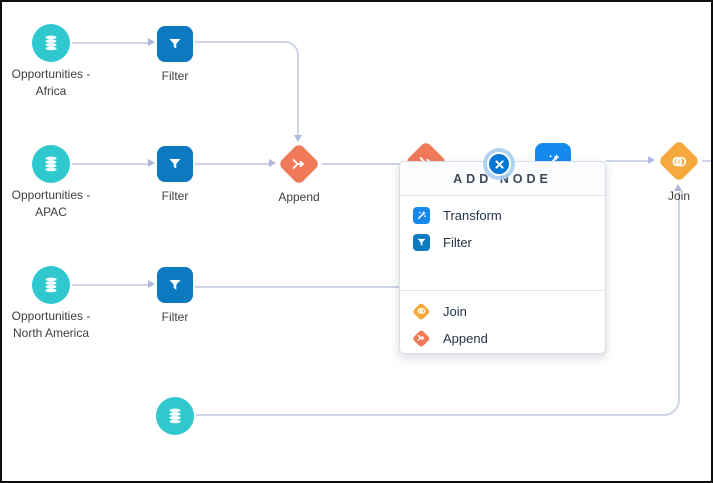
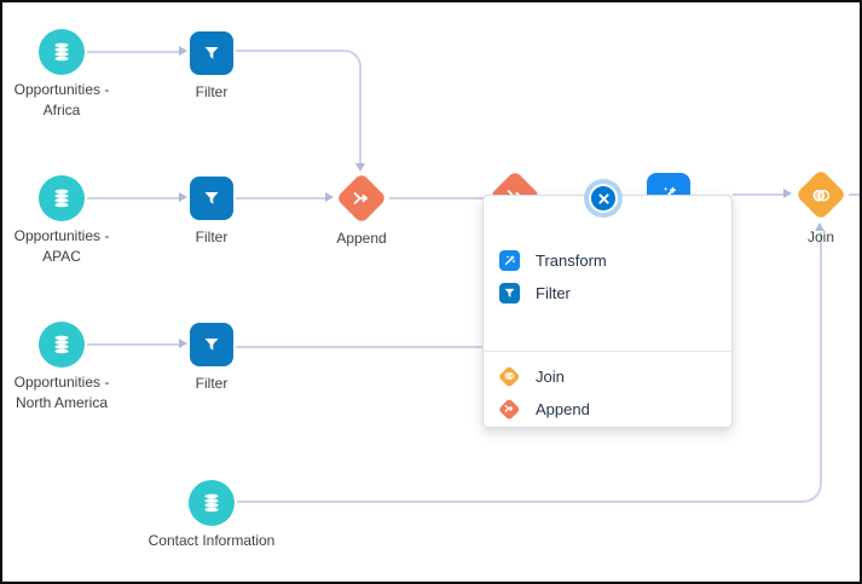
  Opportunities - Africa
  Filter
  Opportunities - APAC
  Filter
  Append
  Opportunities - North America
  Filter
+ Contact Information
  Join
- ADD NODE
  Transform
  Filter
  Join
  Append
